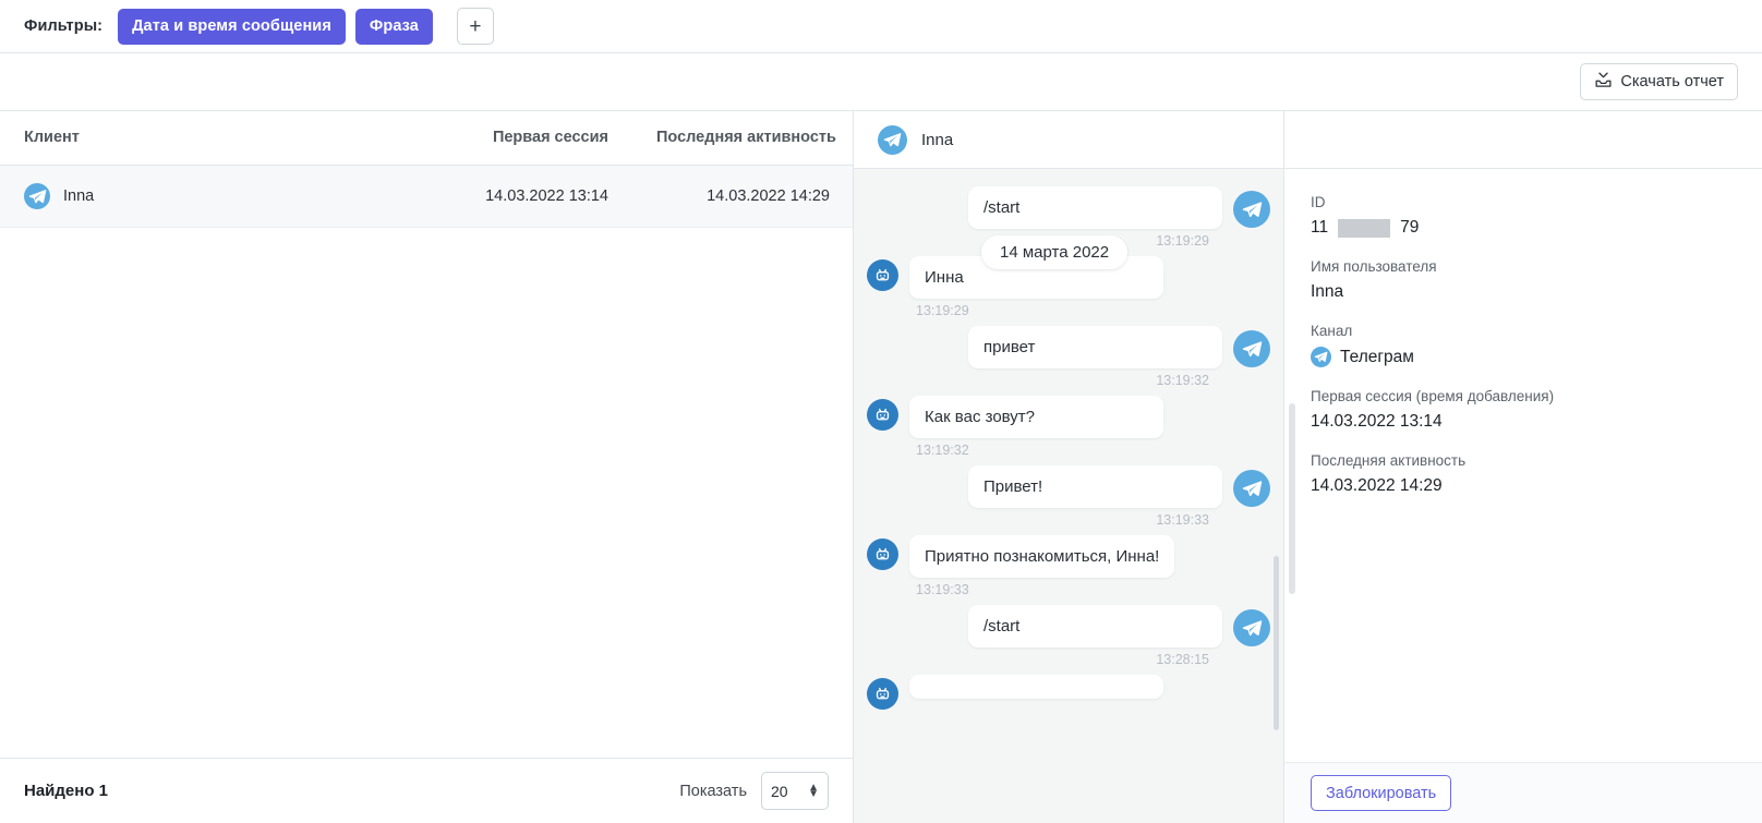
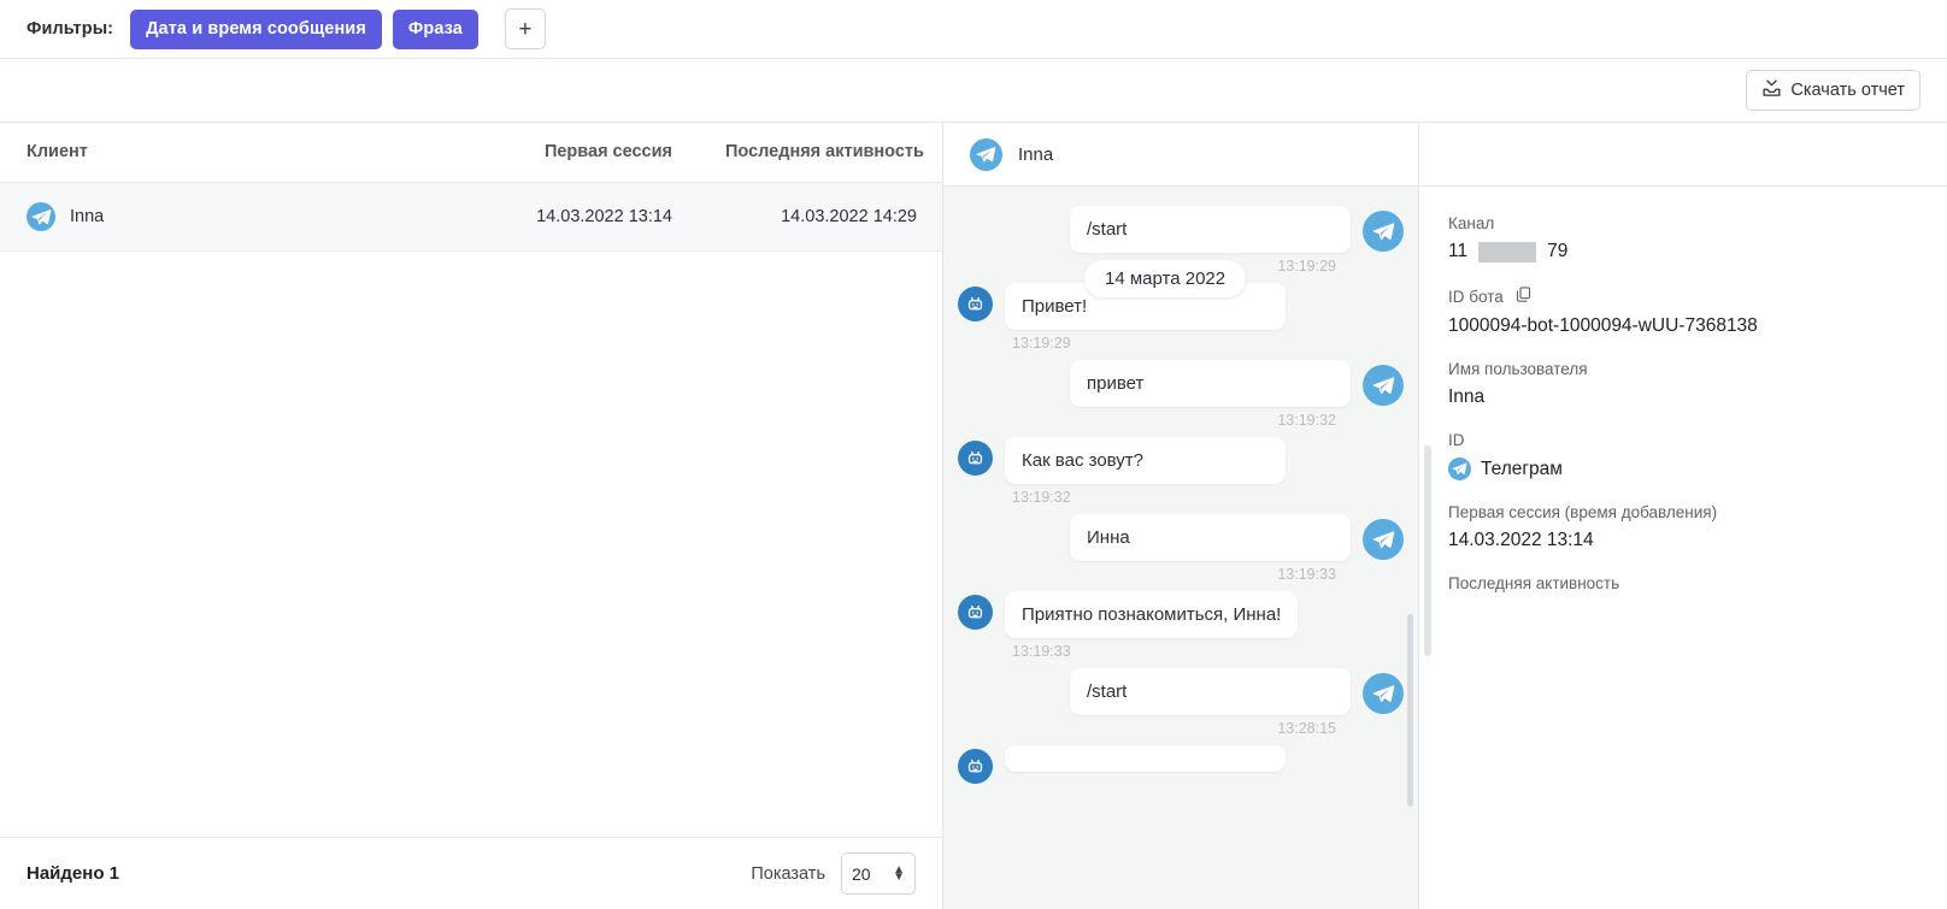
  Фильтры:
  Дата и время сообщения
  Фраза
  +
  Скачать отчет
  Клиент	Первая сессия	Последняя активность
  Inna	14.03.2022 13:14	14.03.2022 14:29
  Найдено 1
  Показать
  20
  ▲
  ▼
  Inna
  14 марта 2022
  /start
  13:19:29
- Инна
+ Привет!
  13:19:29
  привет
  13:19:32
  Как вас зовут?
  13:19:32
- Привет!
+ Инна
  13:19:33
  Приятно познакомиться, Инна!
  13:19:33
  /start
  13:28:15
- ID
+ Канал
  11
  79
+ ID бота
+ 1000094-bot-1000094-wUU-7368138
  Имя пользователя
  Inna
- Канал
+ ID
  Телеграм
  Первая сессия (время добавления)
  14.03.2022 13:14
  Последняя активность
- 14.03.2022 14:29
- Заблокировать
